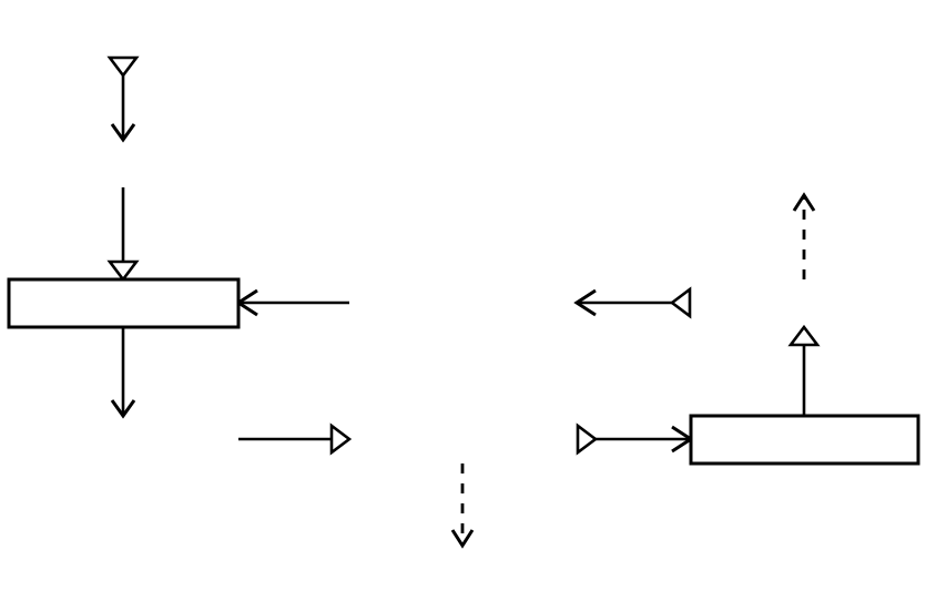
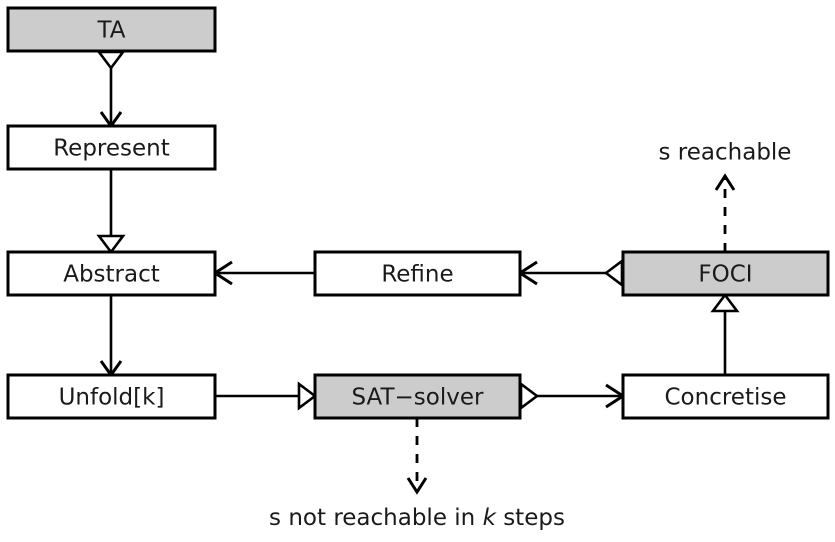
+ TA
+ Represent
+ Abstract
+ Unfold[k]
+ Refine
+ SAT−solver
+ FOCI
+ Concretise
+ s reachable
+ s not reachable in k steps
